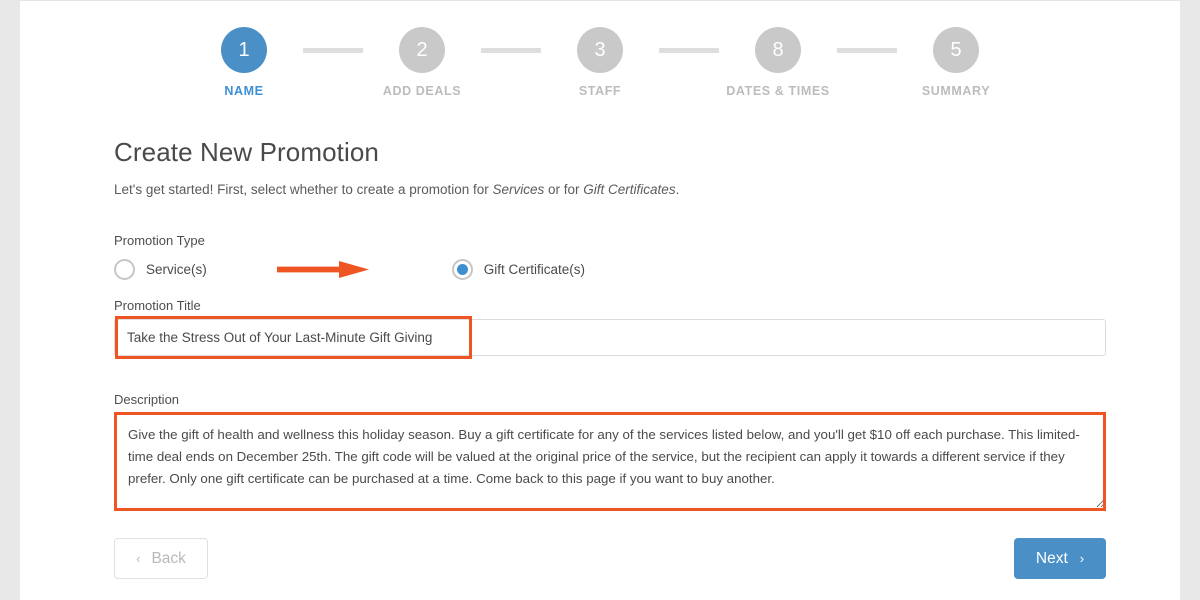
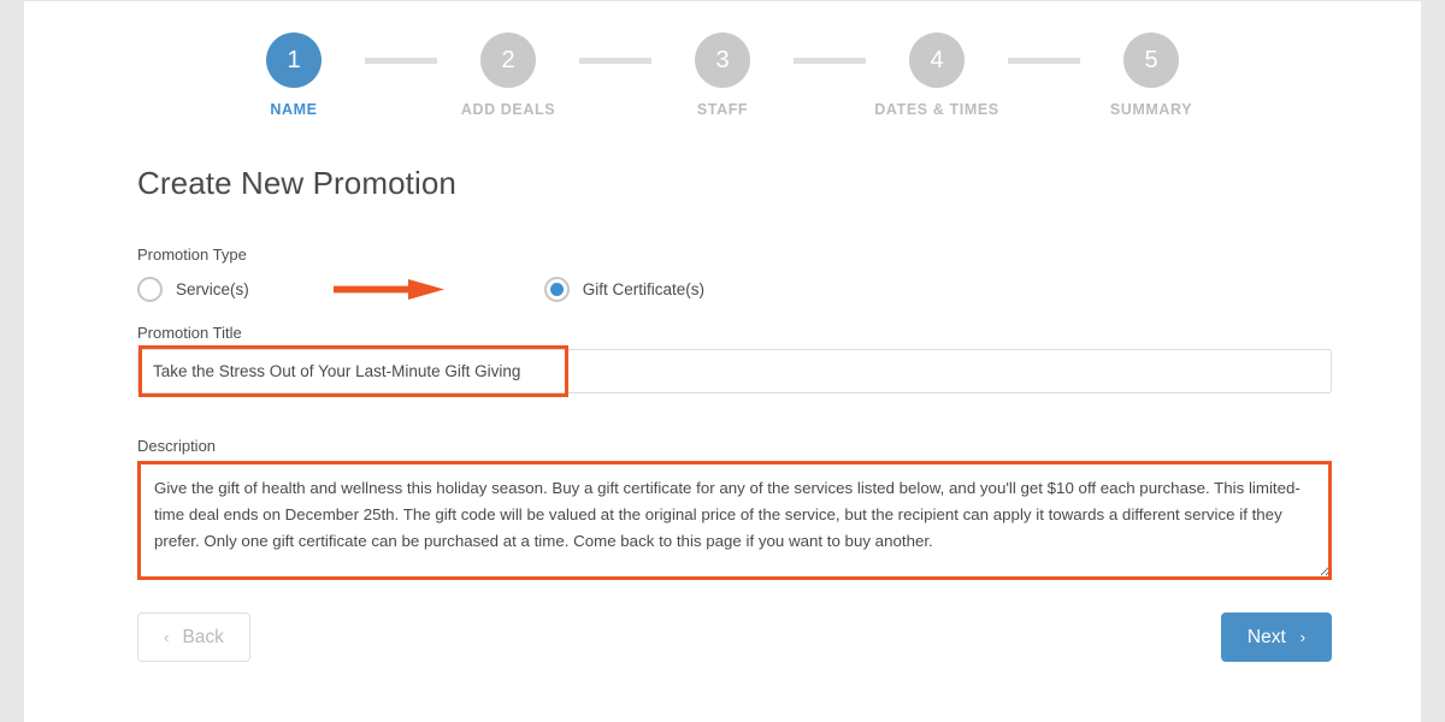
  1
  NAME
  2
  ADD DEALS
  3
  STAFF
- 8
+ 4
  DATES & TIMES
  5
  SUMMARY
  Create New Promotion
- Let's get started! First, select whether to create a promotion for Services or for Gift Certificates.
  Promotion Type
  Service(s)
  Gift Certificate(s)
  Promotion Title
  Take the Stress Out of Your Last-Minute Gift Giving
  Description
  ‹
  Back
  Next
  ›
